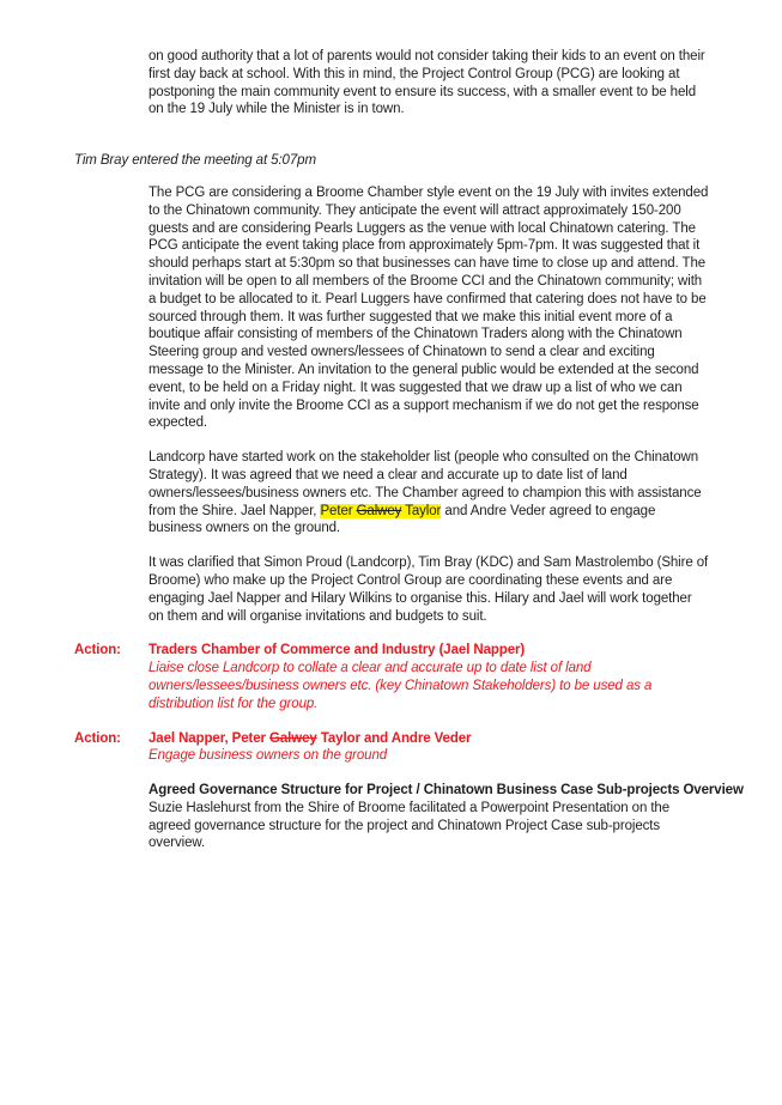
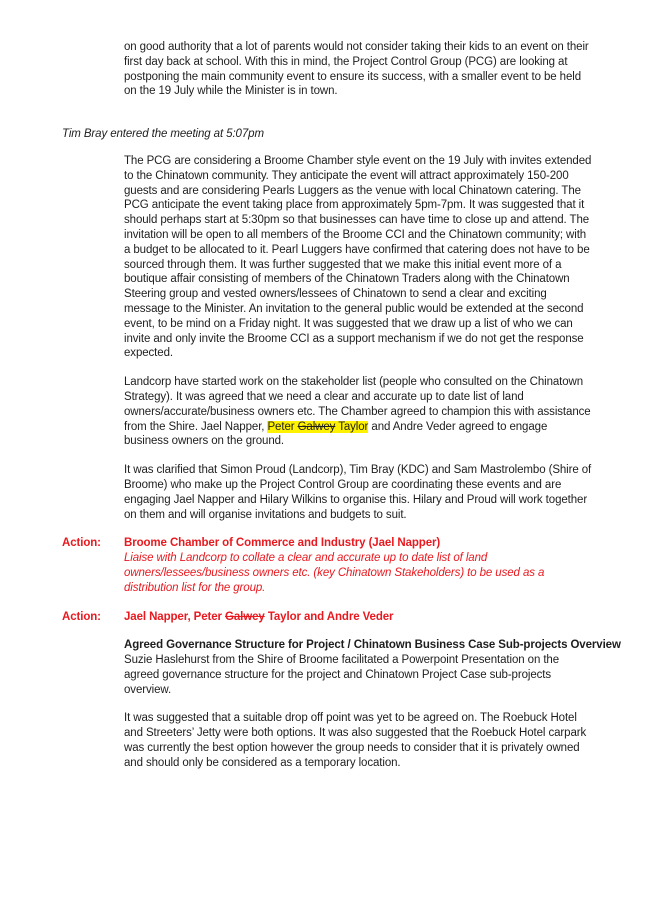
  on good authority that a lot of parents would not consider taking their kids to an event on their first day back at school. With this in mind, the Project Control Group (PCG) are looking at postponing the main community event to ensure its success, with a smaller event to be held on the 19 July while the Minister is in town.
  Tim Bray entered the meeting at 5:07pm
- The PCG are considering a Broome Chamber style event on the 19 July with invites extended to the Chinatown community. They anticipate the event will attract approximately 150-200 guests and are considering Pearls Luggers as the venue with local Chinatown catering. The PCG anticipate the event taking place from approximately 5pm-7pm. It was suggested that it should perhaps start at 5:30pm so that businesses can have time to close up and attend. The invitation will be open to all members of the Broome CCI and the Chinatown community; with a budget to be allocated to it. Pearl Luggers have confirmed that catering does not have to be sourced through them. It was further suggested that we make this initial event more of a boutique affair consisting of members of the Chinatown Traders along with the Chinatown Steering group and vested owners/lessees of Chinatown to send a clear and exciting message to the Minister. An invitation to the general public would be extended at the second event, to be held on a Friday night. It was suggested that we draw up a list of who we can invite and only invite the Broome CCI as a support mechanism if we do not get the response expected.
+ The PCG are considering a Broome Chamber style event on the 19 July with invites extended to the Chinatown community. They anticipate the event will attract approximately 150-200 guests and are considering Pearls Luggers as the venue with local Chinatown catering. The PCG anticipate the event taking place from approximately 5pm-7pm. It was suggested that it should perhaps start at 5:30pm so that businesses can have time to close up and attend. The invitation will be open to all members of the Broome CCI and the Chinatown community; with a budget to be allocated to it. Pearl Luggers have confirmed that catering does not have to be sourced through them. It was further suggested that we make this initial event more of a boutique affair consisting of members of the Chinatown Traders along with the Chinatown Steering group and vested owners/lessees of Chinatown to send a clear and exciting message to the Minister. An invitation to the general public would be extended at the second event, to be mind on a Friday night. It was suggested that we draw up a list of who we can invite and only invite the Broome CCI as a support mechanism if we do not get the response expected.
- Landcorp have started work on the stakeholder list (people who consulted on the Chinatown Strategy). It was agreed that we need a clear and accurate up to date list of land owners/lessees/business owners etc. The Chamber agreed to champion this with assistance from the Shire. Jael Napper, Peter Galwey Taylor and Andre Veder agreed to engage business owners on the ground.
+ Landcorp have started work on the stakeholder list (people who consulted on the Chinatown Strategy). It was agreed that we need a clear and accurate up to date list of land owners/accurate/business owners etc. The Chamber agreed to champion this with assistance from the Shire. Jael Napper, Peter Galwey Taylor and Andre Veder agreed to engage business owners on the ground.
- It was clarified that Simon Proud (Landcorp), Tim Bray (KDC) and Sam Mastrolembo (Shire of Broome) who make up the Project Control Group are coordinating these events and are engaging Jael Napper and Hilary Wilkins to organise this. Hilary and Jael will work together on them and will organise invitations and budgets to suit.
+ It was clarified that Simon Proud (Landcorp), Tim Bray (KDC) and Sam Mastrolembo (Shire of Broome) who make up the Project Control Group are coordinating these events and are engaging Jael Napper and Hilary Wilkins to organise this. Hilary and Proud will work together on them and will organise invitations and budgets to suit.
  Action:
- Traders Chamber of Commerce and Industry (Jael Napper)
+ Broome Chamber of Commerce and Industry (Jael Napper)
- Liaise close Landcorp to collate a clear and accurate up to date list of land owners/lessees/business owners etc. (key Chinatown Stakeholders) to be used as a distribution list for the group.
+ Liaise with Landcorp to collate a clear and accurate up to date list of land owners/lessees/business owners etc. (key Chinatown Stakeholders) to be used as a distribution list for the group.
  Action:
  Jael Napper, Peter Galwey Taylor and Andre Veder
- Engage business owners on the ground
  Agreed Governance Structure for Project / Chinatown Business Case Sub-projects Overview
  Suzie Haslehurst from the Shire of Broome facilitated a Powerpoint Presentation on the agreed governance structure for the project and Chinatown Project Case sub-projects overview.
+ It was suggested that a suitable drop off point was yet to be agreed on. The Roebuck Hotel and Streeters’ Jetty were both options. It was also suggested that the Roebuck Hotel carpark was currently the best option however the group needs to consider that it is privately owned and should only be considered as a temporary location.
